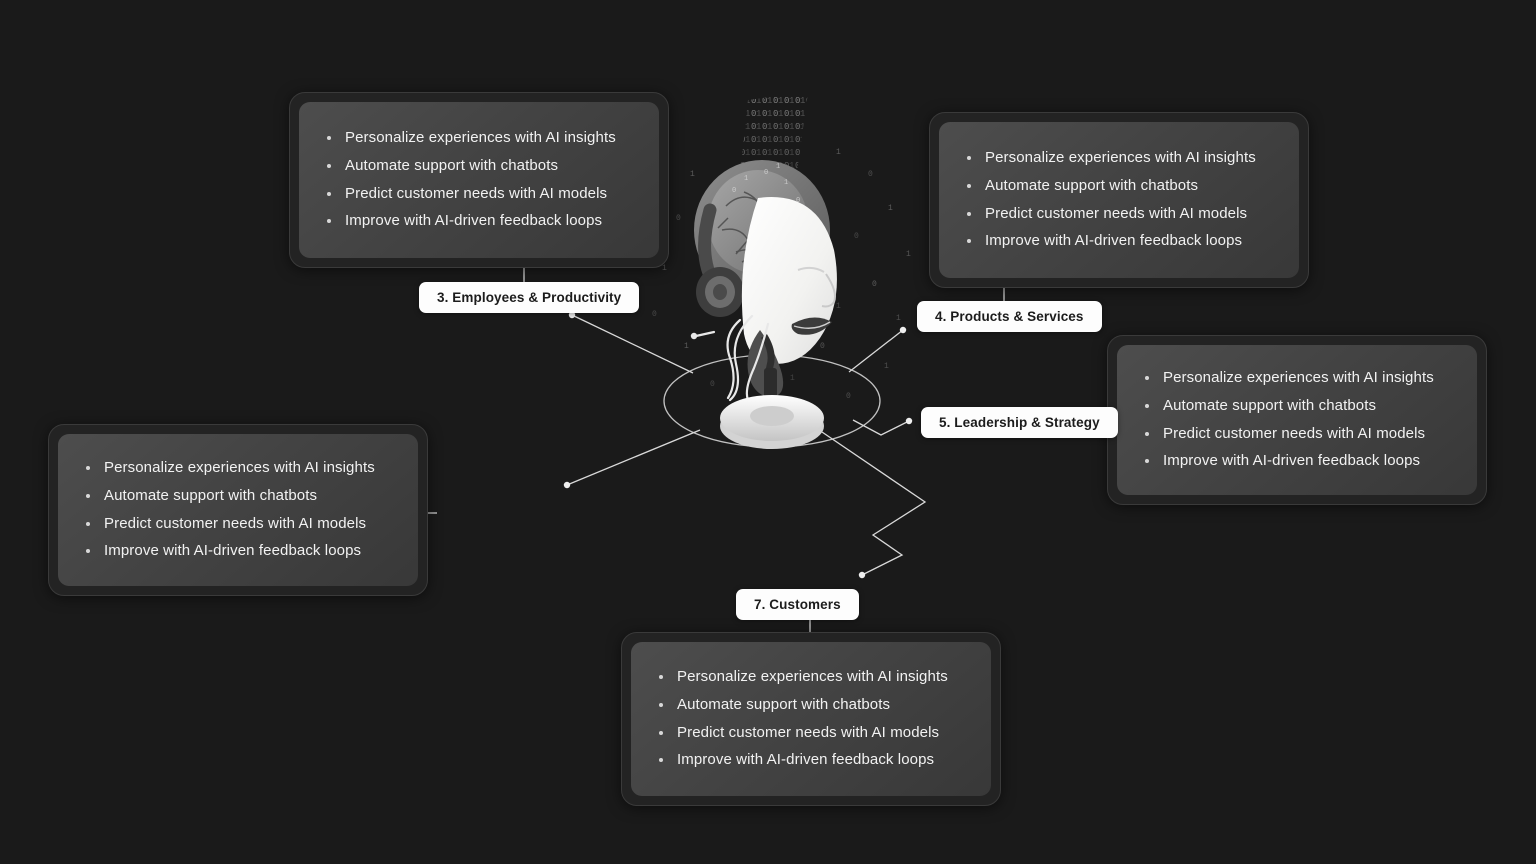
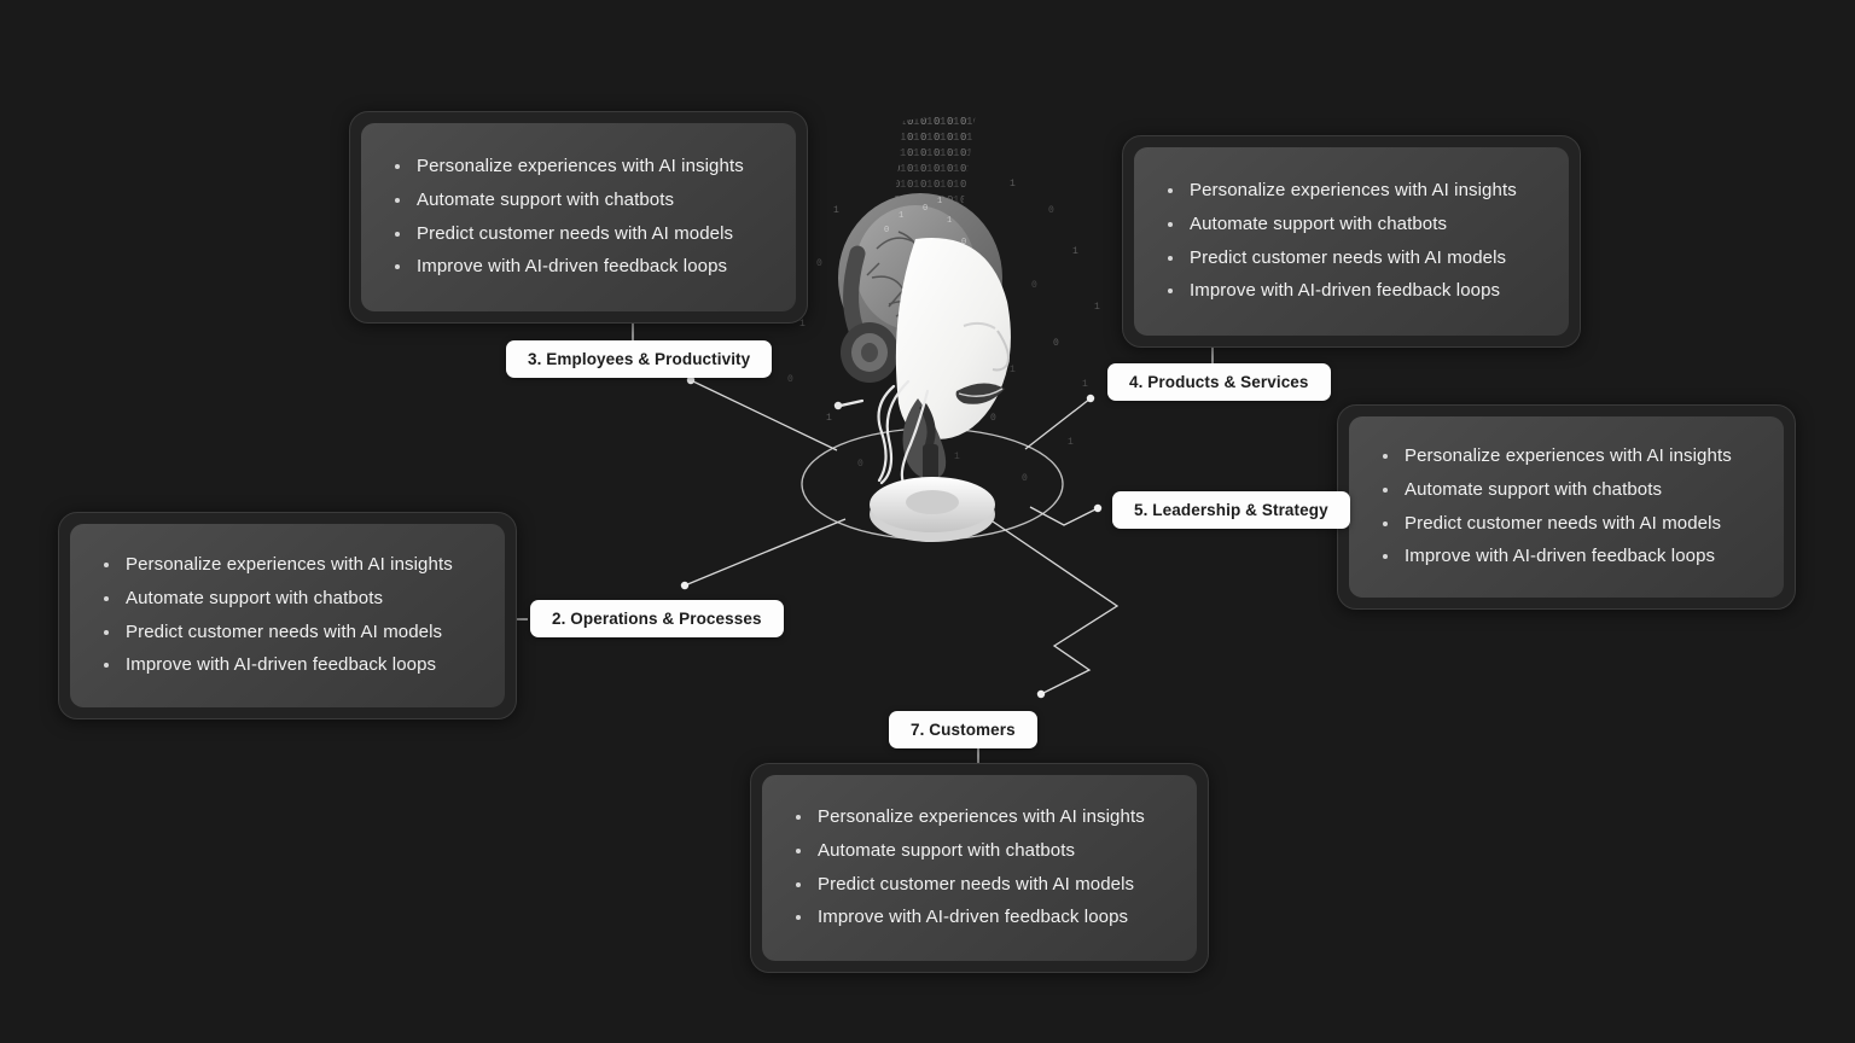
  1
  0
  1
  0
  1
  1
  0
  1
  0
  1
  0
  1
  1
  0
  1
  0
  0
  1
  1
  0
  1
  0
  0
  1
  Personalize experiences with AI insights
  Automate support with chatbots
  Predict customer needs with AI models
  Improve with AI-driven feedback loops
  Personalize experiences with AI insights
  Automate support with chatbots
  Predict customer needs with AI models
  Improve with AI-driven feedback loops
  Personalize experiences with AI insights
  Automate support with chatbots
  Predict customer needs with AI models
  Improve with AI-driven feedback loops
  Personalize experiences with AI insights
  Automate support with chatbots
  Predict customer needs with AI models
  Improve with AI-driven feedback loops
  Personalize experiences with AI insights
  Automate support with chatbots
  Predict customer needs with AI models
  Improve with AI-driven feedback loops
  3. Employees & Productivity
  4. Products & Services
  5. Leadership & Strategy
+ 2. Operations & Processes
  7. Customers
